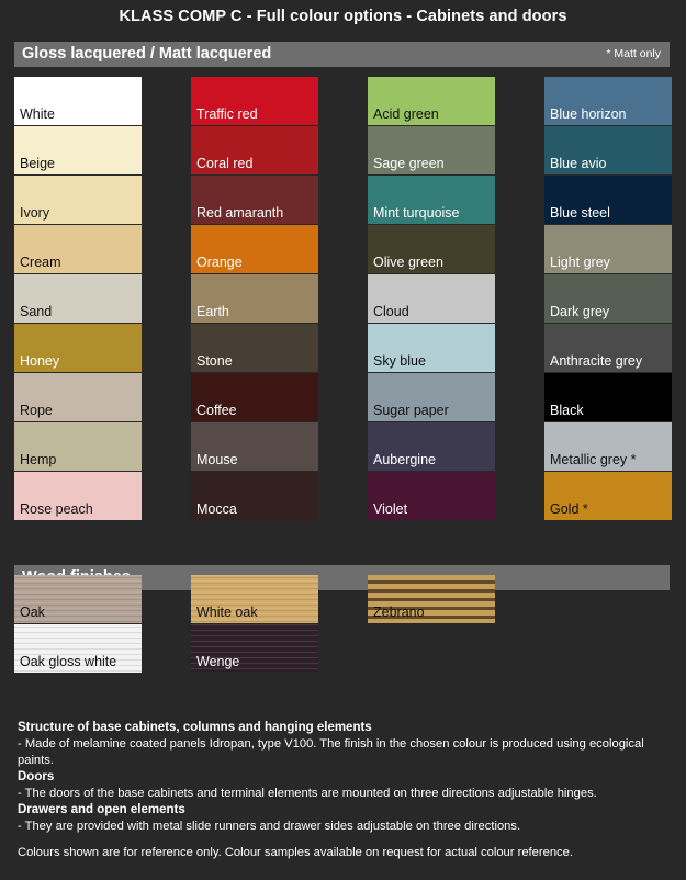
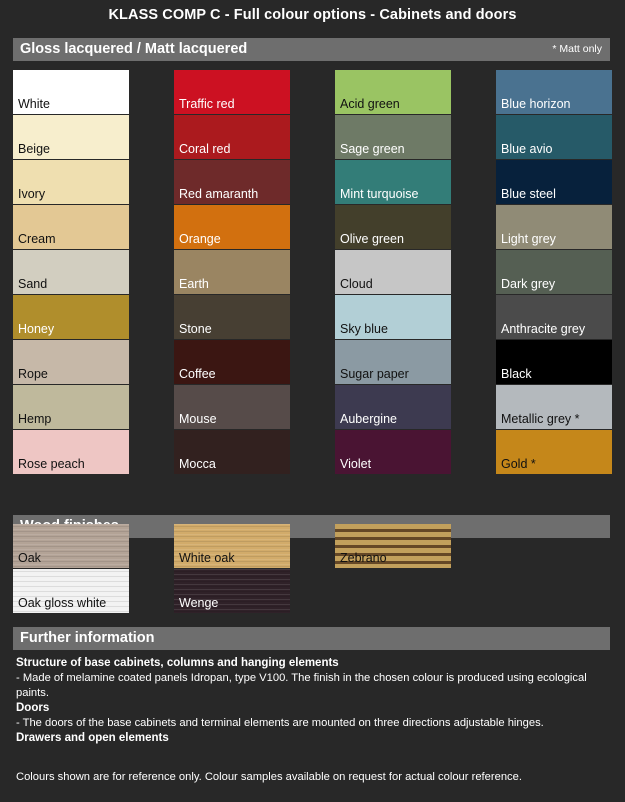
  KLASS COMP C - Full colour options - Cabinets and doors
  Gloss lacquered / Matt lacquered
  * Matt only
  White
  Beige
  Ivory
  Cream
  Sand
  Honey
  Rope
  Hemp
  Rose peach
  Traffic red
  Coral red
  Red amaranth
  Orange
  Earth
  Stone
  Coffee
  Mouse
  Mocca
  Acid green
  Sage green
  Mint turquoise
  Olive green
  Cloud
  Sky blue
  Sugar paper
  Aubergine
  Violet
  Blue horizon
  Blue avio
  Blue steel
  Light grey
  Dark grey
  Anthracite grey
  Black
  Metallic grey *
  Gold *
  Oak
  Oak gloss white
  White oak
  Wenge
  Zebrano
+ Further information
  Structure of base cabinets, columns and hanging elements
  - Made of melamine coated panels Idropan, type V100. The finish in the chosen colour is produced using ecological paints.
  Doors
  - The doors of the base cabinets and terminal elements are mounted on three directions adjustable hinges.
  Drawers and open elements
- - They are provided with metal slide runners and drawer sides adjustable on three directions.
  Colours shown are for reference only. Colour samples available on request for actual colour reference.
